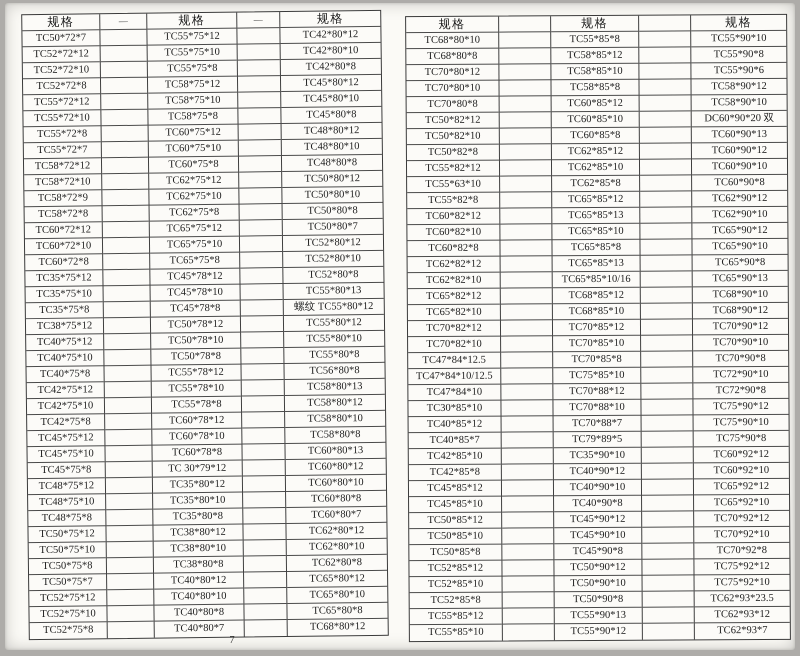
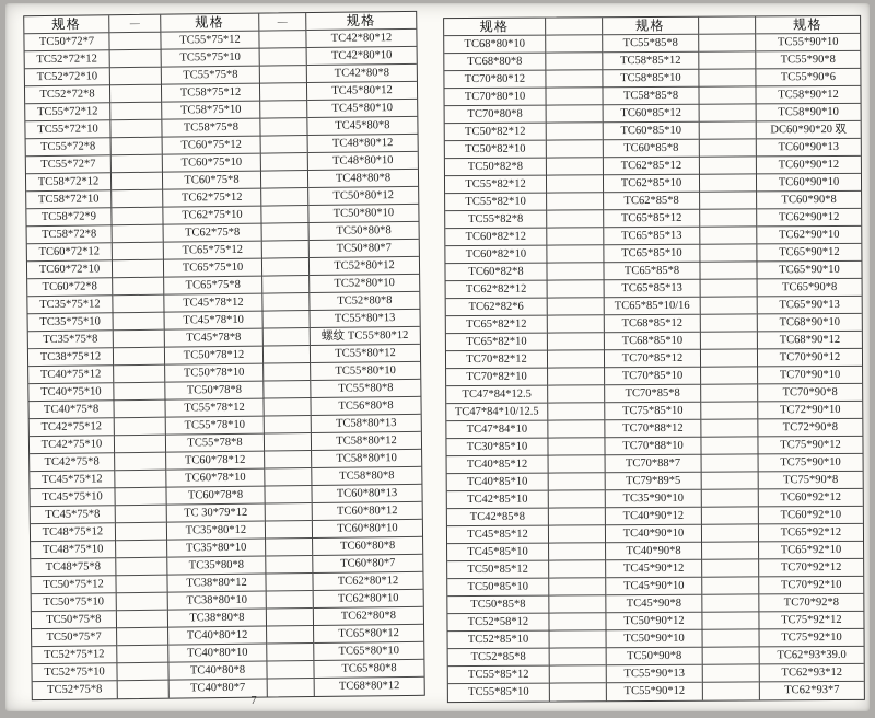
  规格
  TC50*72*7
  TC52*72*12
  TC52*72*10
  TC52*72*8
  TC55*72*12
  TC55*72*10
  TC55*72*8
  TC55*72*7
  TC58*72*12
  TC58*72*10
  TC58*72*9
  TC58*72*8
  TC60*72*12
  TC60*72*10
  TC60*72*8
  TC35*75*12
  TC35*75*10
  TC35*75*8
  TC38*75*12
  TC40*75*12
  TC40*75*10
  TC40*75*8
  TC42*75*12
  TC42*75*10
  TC42*75*8
  TC45*75*12
  TC45*75*10
  TC45*75*8
  TC48*75*12
  TC48*75*10
  TC48*75*8
  TC50*75*12
  TC50*75*10
  TC50*75*8
  TC50*75*7
  TC52*75*12
  TC52*75*10
  TC52*75*8
  —
  规格
  TC55*75*12
  TC55*75*10
  TC55*75*8
  TC58*75*12
  TC58*75*10
  TC58*75*8
  TC60*75*12
  TC60*75*10
  TC60*75*8
  TC62*75*12
  TC62*75*10
  TC62*75*8
  TC65*75*12
  TC65*75*10
  TC65*75*8
  TC45*78*12
  TC45*78*10
  TC45*78*8
  TC50*78*12
  TC50*78*10
  TC50*78*8
  TC55*78*12
  TC55*78*10
  TC55*78*8
  TC60*78*12
  TC60*78*10
  TC60*78*8
  TC 30*79*12
  TC35*80*12
  TC35*80*10
  TC35*80*8
  TC38*80*12
  TC38*80*10
  TC38*80*8
  TC40*80*12
  TC40*80*10
  TC40*80*8
  TC40*80*7
  —
  规格
  TC42*80*12
  TC42*80*10
  TC42*80*8
  TC45*80*12
  TC45*80*10
  TC45*80*8
  TC48*80*12
  TC48*80*10
  TC48*80*8
  TC50*80*12
  TC50*80*10
  TC50*80*8
  TC50*80*7
  TC52*80*12
  TC52*80*10
  TC52*80*8
  TC55*80*13
  螺纹 TC55*80*12
  TC55*80*12
  TC55*80*10
  TC55*80*8
  TC56*80*8
  TC58*80*13
  TC58*80*12
  TC58*80*10
  TC58*80*8
  TC60*80*13
  TC60*80*12
  TC60*80*10
  TC60*80*8
  TC60*80*7
  TC62*80*12
  TC62*80*10
  TC62*80*8
  TC65*80*12
  TC65*80*10
  TC65*80*8
  TC68*80*12
  规格
  TC68*80*10
  TC68*80*8
  TC70*80*12
  TC70*80*10
  TC70*80*8
  TC50*82*12
  TC50*82*10
  TC50*82*8
  TC55*82*12
- TC55*63*10
+ TC55*82*10
  TC55*82*8
  TC60*82*12
  TC60*82*10
  TC60*82*8
  TC62*82*12
- TC62*82*10
+ TC62*82*6
  TC65*82*12
  TC65*82*10
  TC70*82*12
  TC70*82*10
  TC47*84*12.5
  TC47*84*10/12.5
  TC47*84*10
  TC30*85*10
  TC40*85*12
- TC40*85*7
+ TC40*85*10
  TC42*85*10
  TC42*85*8
  TC45*85*12
  TC45*85*10
  TC50*85*12
  TC50*85*10
  TC50*85*8
- TC52*85*12
+ TC52*58*12
  TC52*85*10
  TC52*85*8
  TC55*85*12
  TC55*85*10
  规格
  TC55*85*8
  TC58*85*12
  TC58*85*10
  TC58*85*8
  TC60*85*12
  TC60*85*10
  TC60*85*8
  TC62*85*12
  TC62*85*10
  TC62*85*8
  TC65*85*12
  TC65*85*13
  TC65*85*10
  TC65*85*8
  TC65*85*13
  TC65*85*10/16
  TC68*85*12
  TC68*85*10
  TC70*85*12
  TC70*85*10
  TC70*85*8
  TC75*85*10
  TC70*88*12
  TC70*88*10
  TC70*88*7
  TC79*89*5
  TC35*90*10
  TC40*90*12
  TC40*90*10
  TC40*90*8
  TC45*90*12
  TC45*90*10
  TC45*90*8
  TC50*90*12
  TC50*90*10
  TC50*90*8
  TC55*90*13
  TC55*90*12
  规格
  TC55*90*10
  TC55*90*8
  TC55*90*6
  TC58*90*12
  TC58*90*10
  DC60*90*20 双
  TC60*90*13
  TC60*90*12
  TC60*90*10
  TC60*90*8
  TC62*90*12
  TC62*90*10
  TC65*90*12
  TC65*90*10
  TC65*90*8
  TC65*90*13
  TC68*90*10
  TC68*90*12
  TC70*90*12
  TC70*90*10
  TC70*90*8
  TC72*90*10
  TC72*90*8
  TC75*90*12
  TC75*90*10
  TC75*90*8
  TC60*92*12
  TC60*92*10
  TC65*92*12
  TC65*92*10
  TC70*92*12
  TC70*92*10
  TC70*92*8
  TC75*92*12
  TC75*92*10
- TC62*93*23.5
+ TC62*93*39.0
  TC62*93*12
  TC62*93*7
  7
